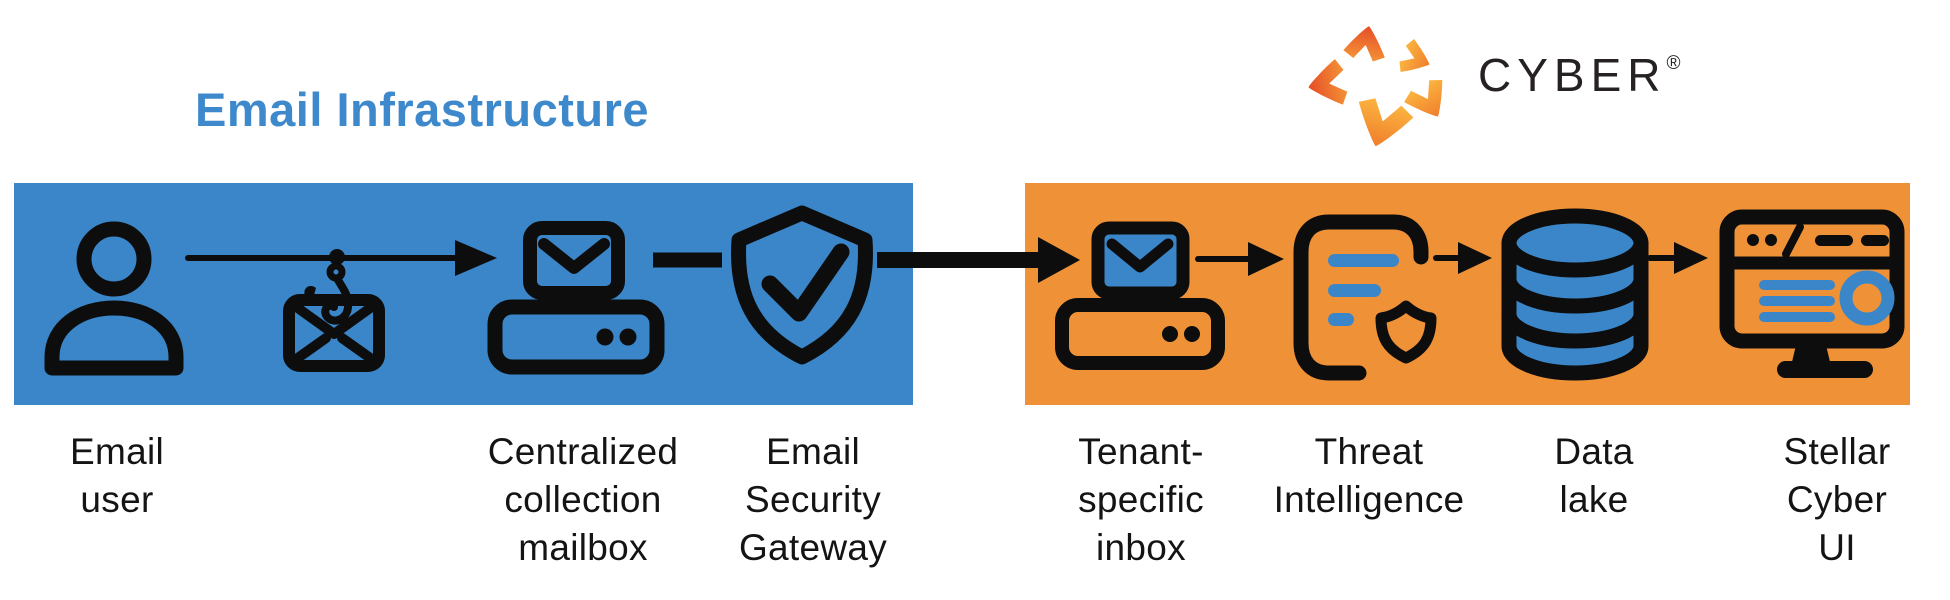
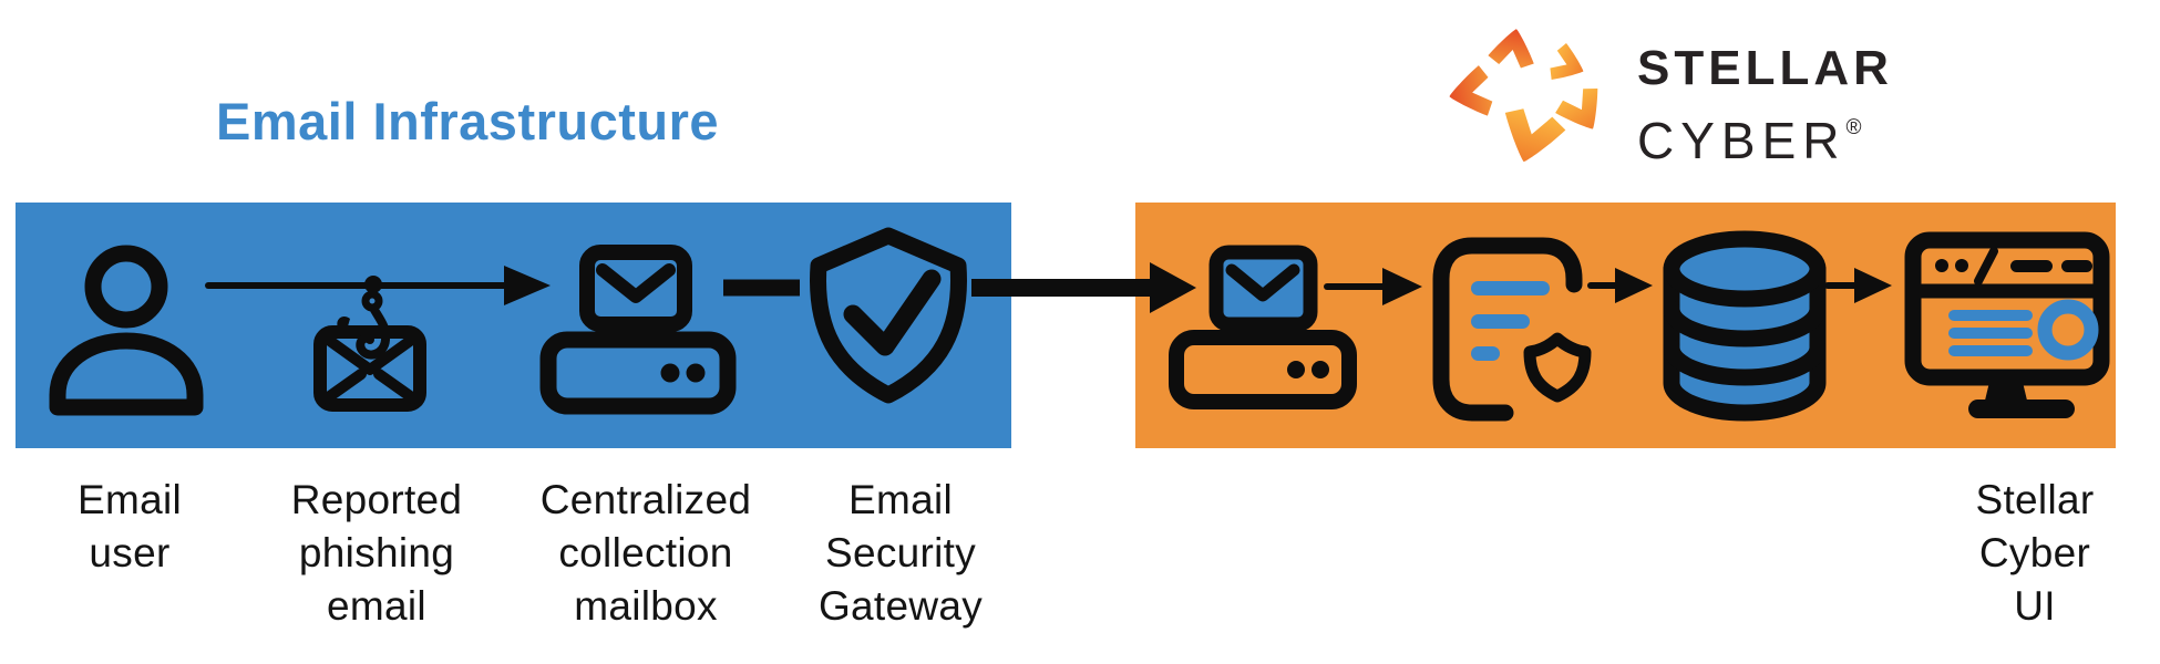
  Email Infrastructure
+ STELLAR
  CYBER®
  Email
  user
+ Reported
+ phishing
+ email
  Centralized
  collection
  mailbox
  Email
  Security
  Gateway
- Tenant-
- specific
- inbox
- Threat
- Intelligence
- Data
- lake
  Stellar
  Cyber UI
